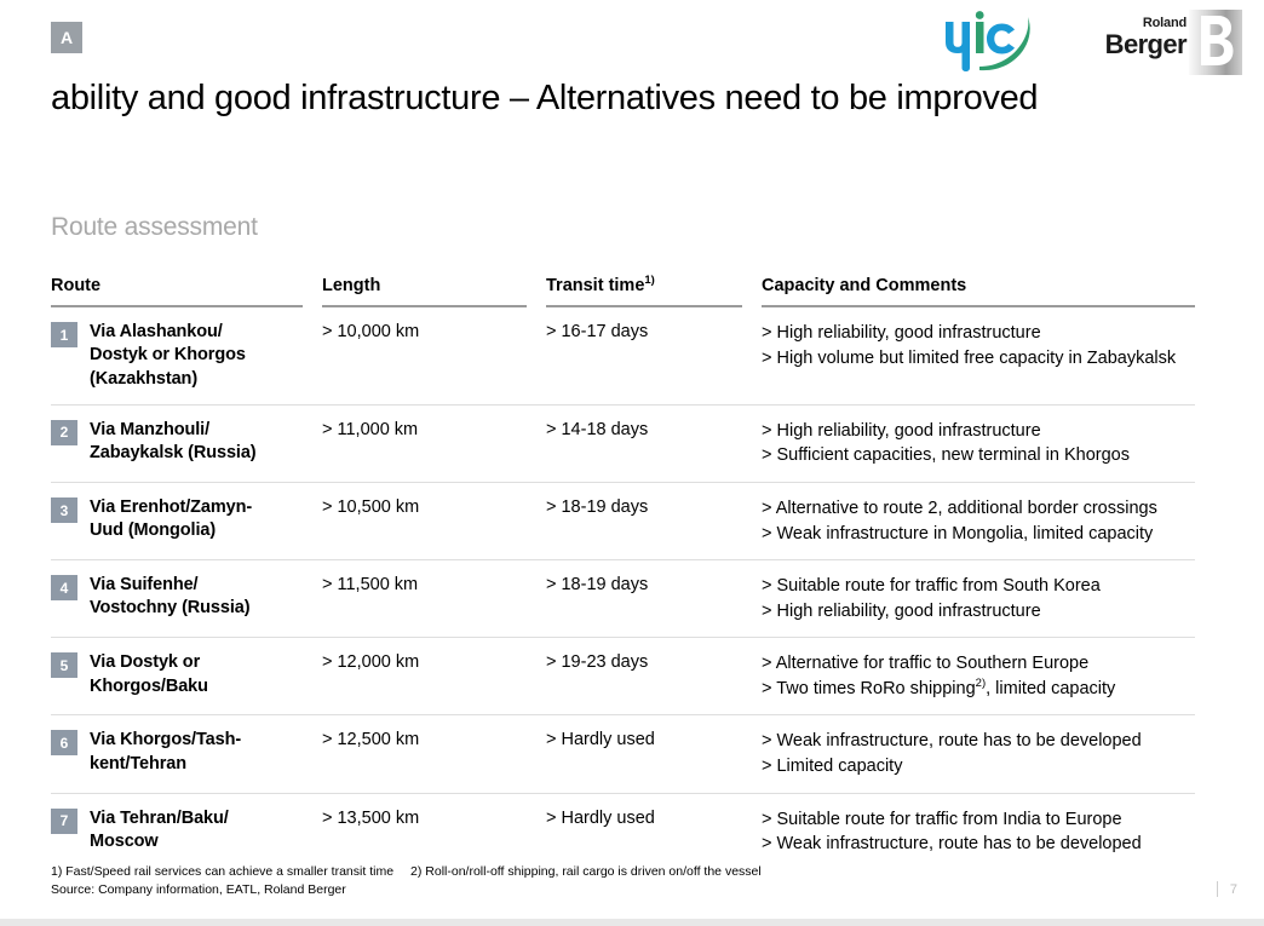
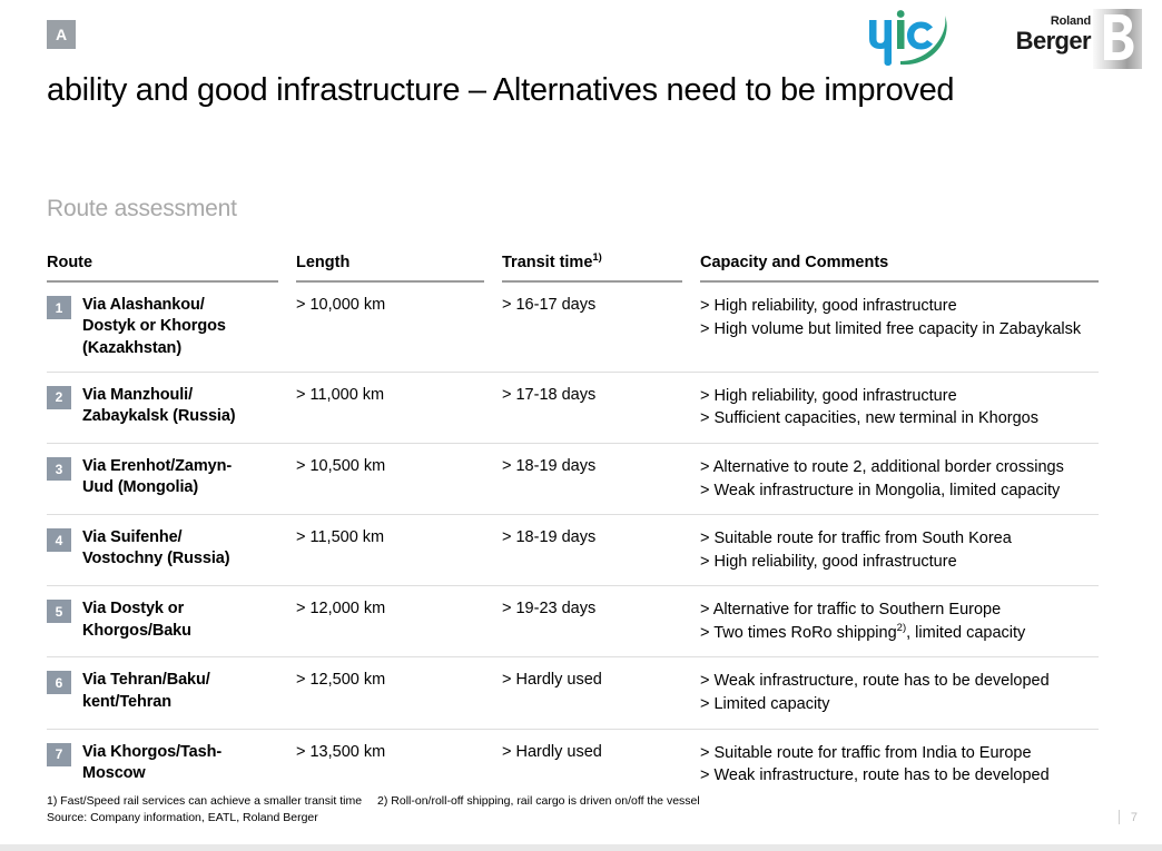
  A
  Roland
  Berger
  ability and good infrastructure – Alternatives need to be improved
  Route assessment
  Route
  Length
  Transit time1)
  Capacity and Comments
  1
  Via Alashankou/
  Dostyk or Khorgos
  (Kazakhstan)
  > 10,000 km
  > 16-17 days
  > High reliability, good infrastructure
  > High volume but limited free capacity in Zabaykalsk
  2
  Via Manzhouli/
  Zabaykalsk (Russia)
  > 11,000 km
- > 14-18 days
+ > 17-18 days
  > High reliability, good infrastructure
  > Sufficient capacities, new terminal in Khorgos
  3
  Via Erenhot/Zamyn-
  Uud (Mongolia)
  > 10,500 km
  > 18-19 days
  > Alternative to route 2, additional border crossings
  > Weak infrastructure in Mongolia, limited capacity
  4
  Via Suifenhe/
  Vostochny (Russia)
  > 11,500 km
  > 18-19 days
  > Suitable route for traffic from South Korea
  > High reliability, good infrastructure
  5
  Via Dostyk or
  Khorgos/Baku
  > 12,000 km
  > 19-23 days
  > Alternative for traffic to Southern Europe
  > Two times RoRo shipping2), limited capacity
  6
- Via Khorgos/Tash-
+ Via Tehran/Baku/
  kent/Tehran
  > 12,500 km
  > Hardly used
  > Weak infrastructure, route has to be developed
  > Limited capacity
  7
- Via Tehran/Baku/
+ Via Khorgos/Tash-
  Moscow
  > 13,500 km
  > Hardly used
  > Suitable route for traffic from India to Europe
  > Weak infrastructure, route has to be developed
  1) Fast/Speed rail services can achieve a smaller transit time
  2) Roll-on/roll-off shipping, rail cargo is driven on/off the vessel
  Source: Company information, EATL, Roland Berger
  7
